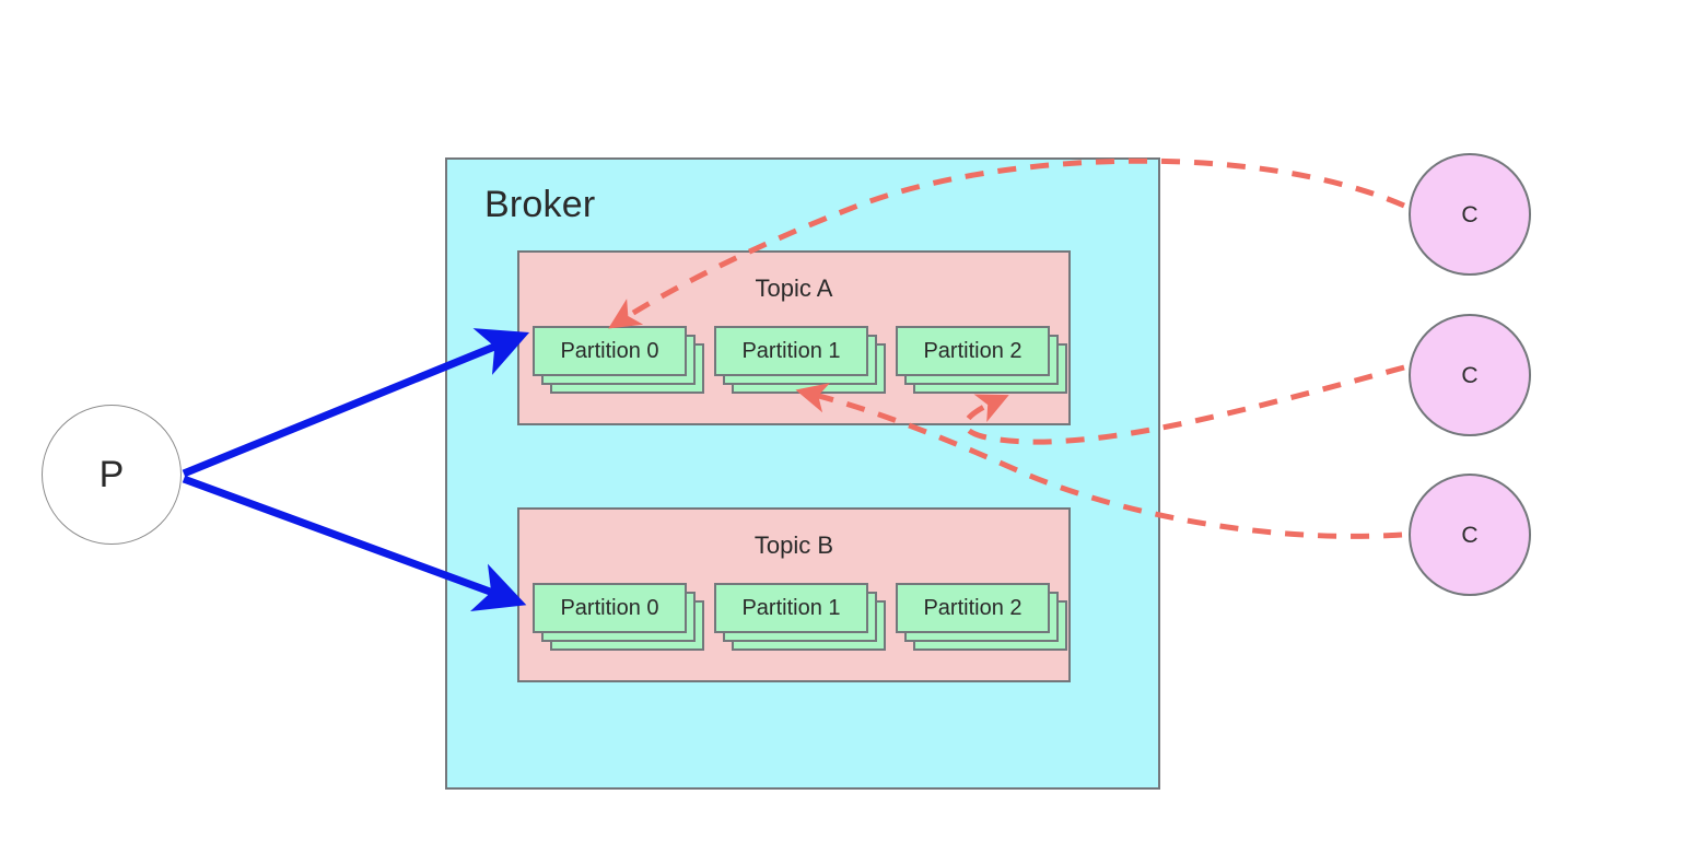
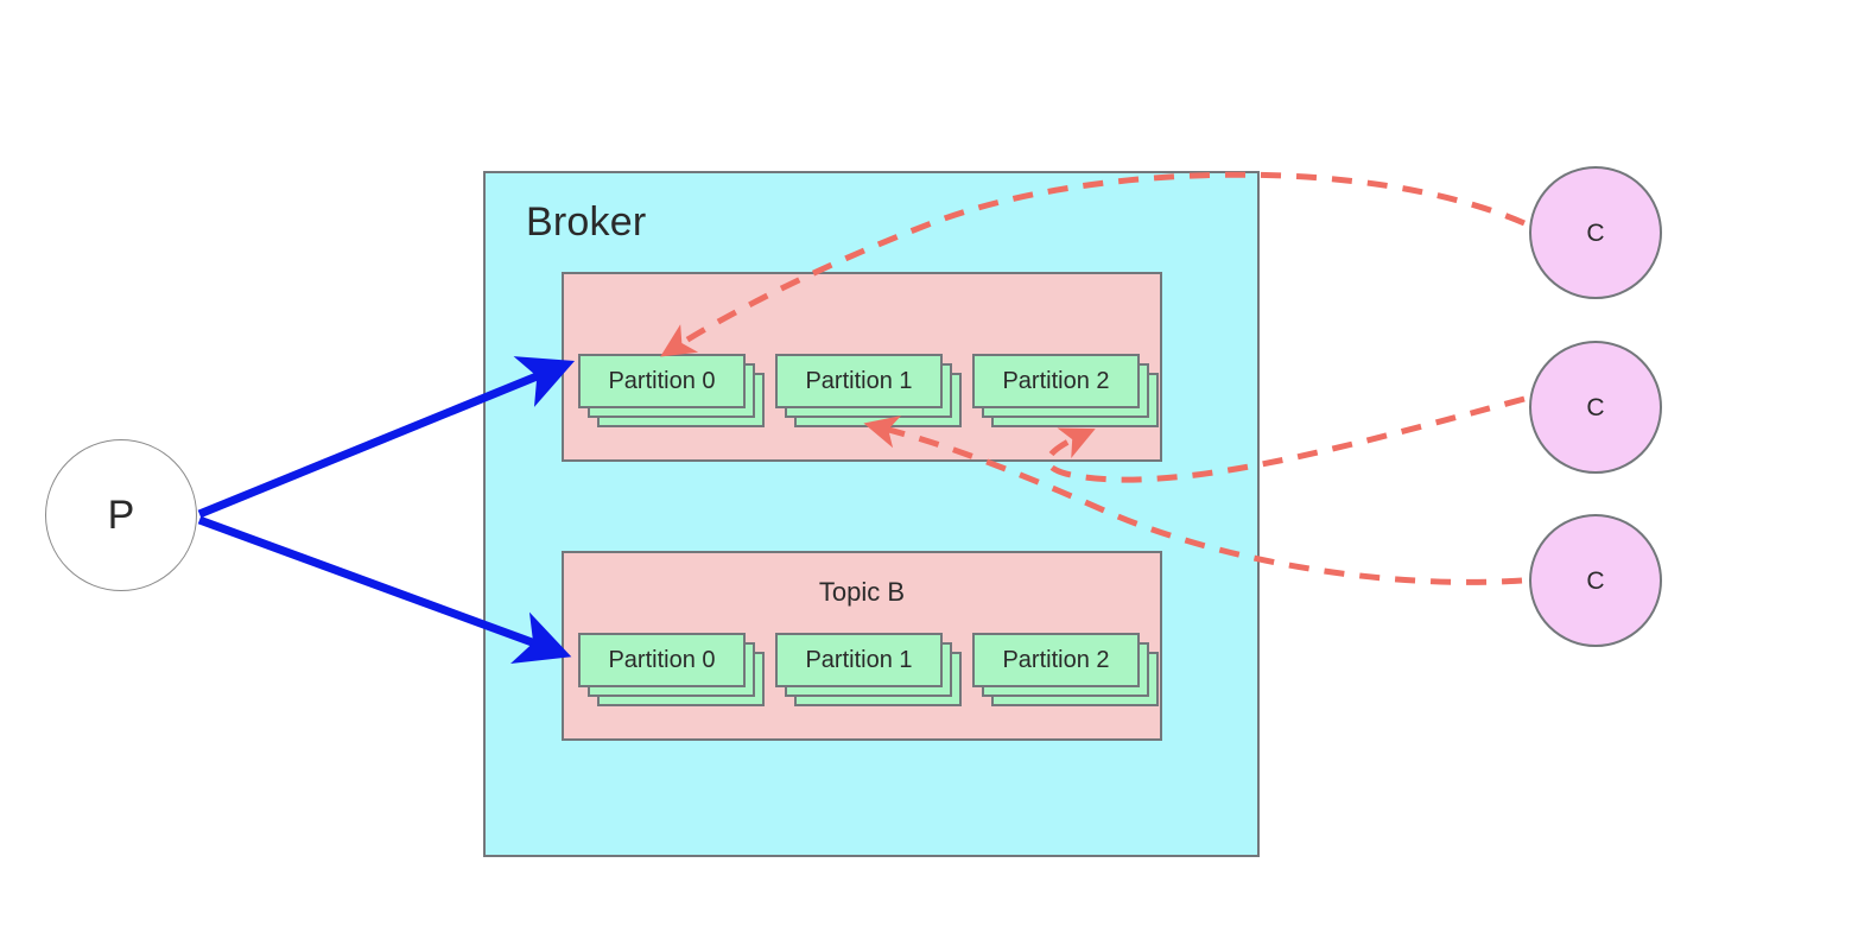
  Broker
- Topic A
  Partition 0
  Partition 1
  Partition 2
  Topic B
  Partition 0
  Partition 1
  Partition 2
  C
  C
  C
  P
